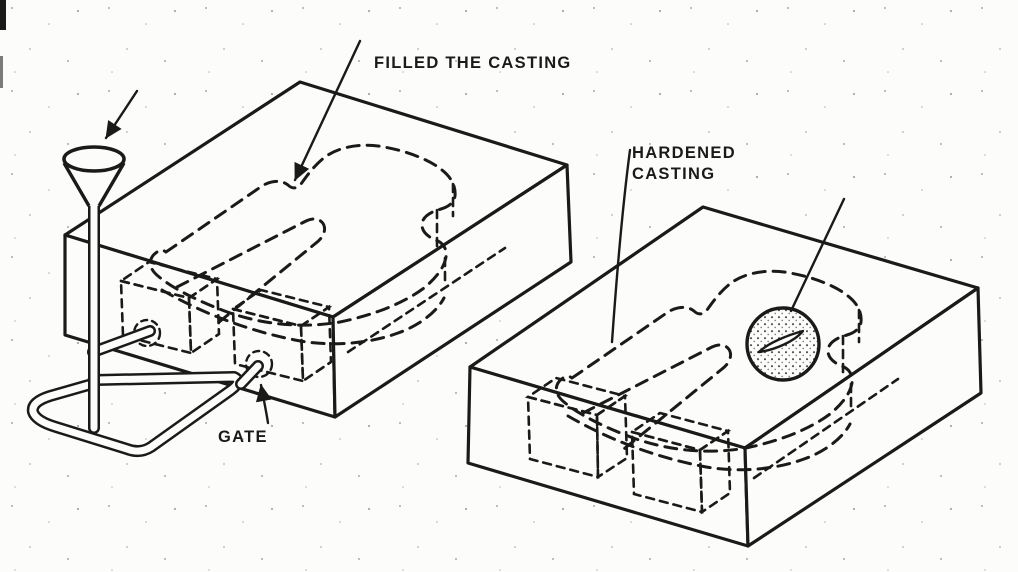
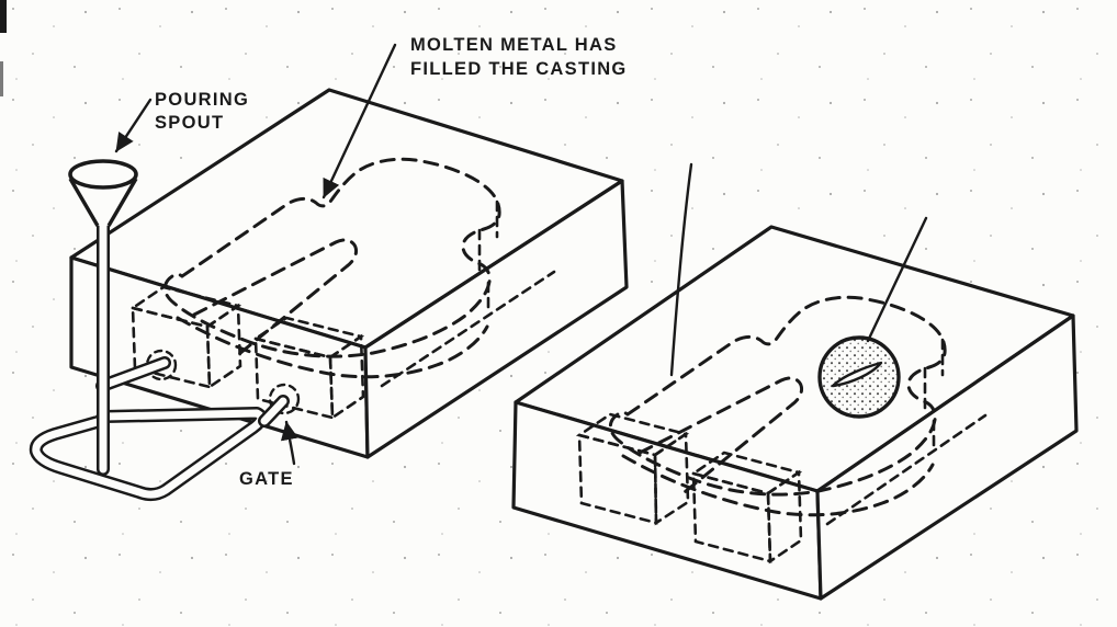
+ POURING
+ SPOUT
+ MOLTEN METAL HAS
  FILLED THE CASTING
  GATE
- HARDENED
- CASTING
